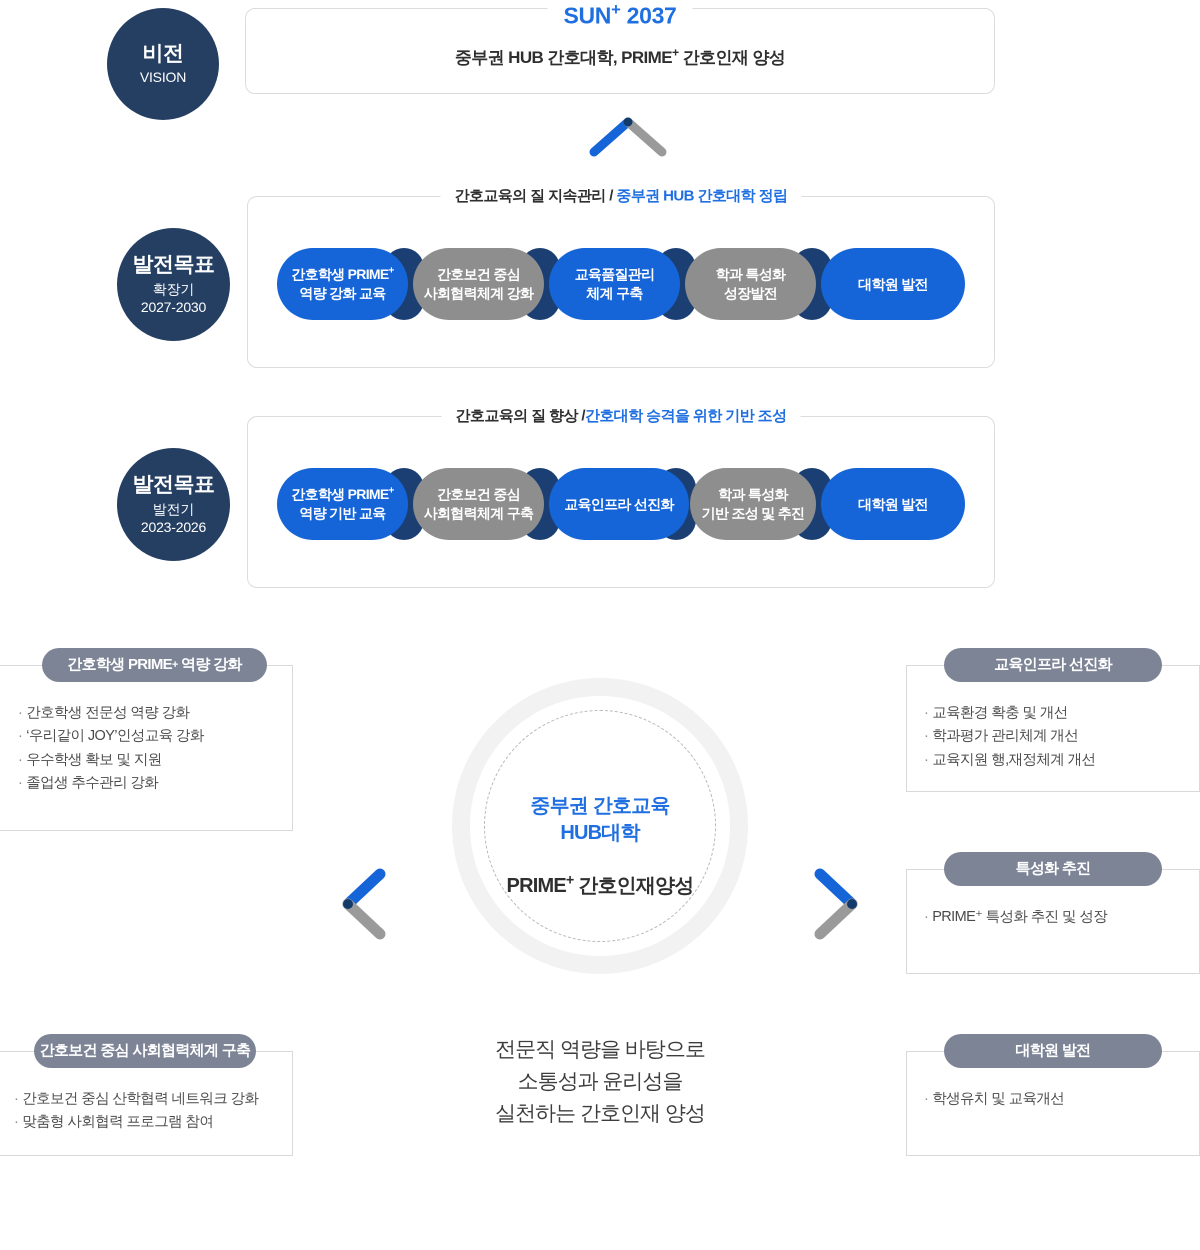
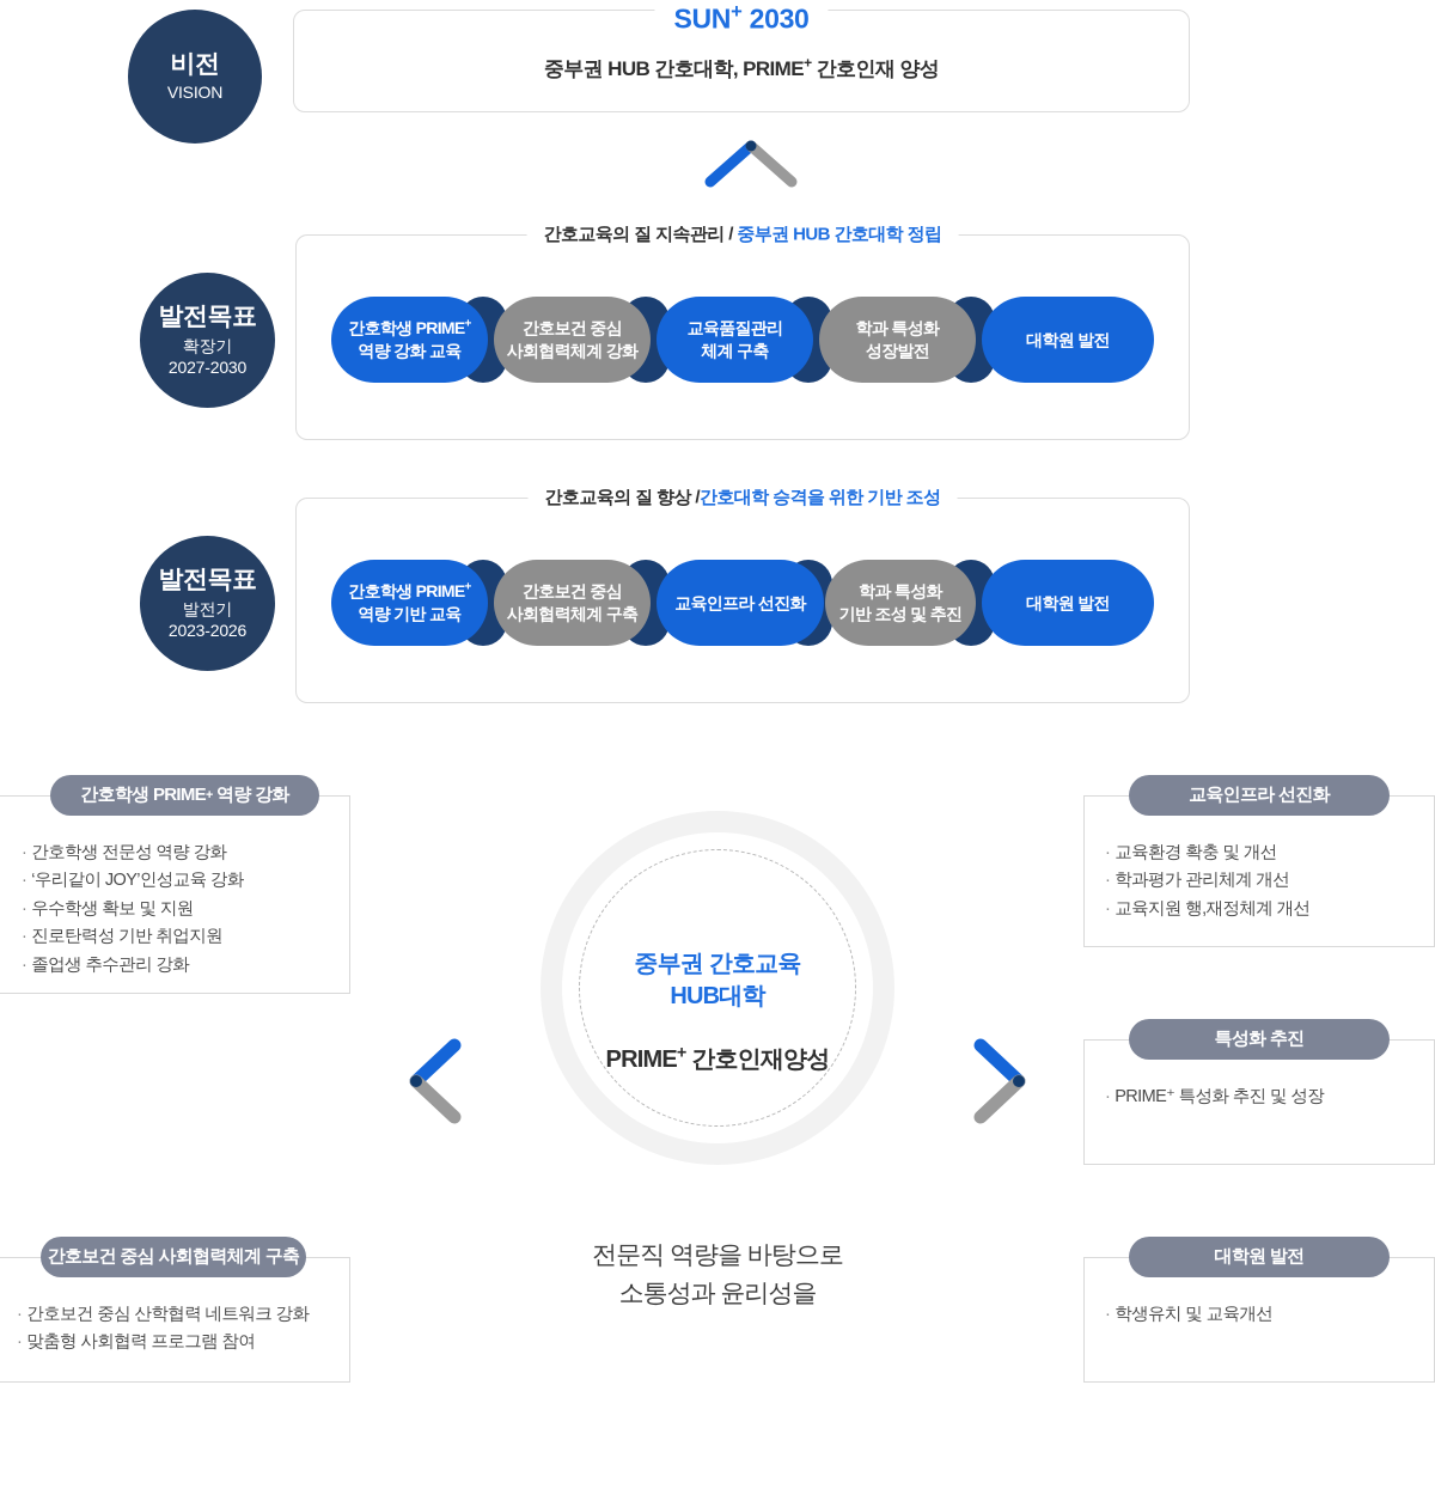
  비전
  VISION
- SUN+ 2037
+ SUN+ 2030
  중부권 HUB 간호대학, PRIME+ 간호인재 양성
  발전목표
  확장기
  2027-2030
  간호교육의 질 지속관리 / 중부권 HUB 간호대학 정립
  간호학생 PRIME+
  역량 강화 교육
  간호보건 중심
  사회협력체계 강화
  교육품질관리
  체계 구축
  학과 특성화
  성장발전
  대학원 발전
  발전목표
  발전기
  2023-2026
  간호교육의 질 향상 /간호대학 승격을 위한 기반 조성
  간호학생 PRIME+
  역량 기반 교육
  간호보건 중심
  사회협력체계 구축
  교육인프라 선진화
  학과 특성화
  기반 조성 및 추진
  대학원 발전
  중부권 간호교육
  HUB대학
  PRIME+ 간호인재양성
  전문직 역량을 바탕으로
  소통성과 윤리성을
- 실천하는 간호인재 양성
  간호학생 PRIME
  +
  역량 강화
  · 간호학생 전문성 역량 강화
  · ‘우리같이 JOY’인성교육 강화
  · 우수학생 확보 및 지원
+ · 진로탄력성 기반 취업지원
  · 졸업생 추수관리 강화
  간호보건 중심 사회협력체계 구축
  · 간호보건 중심 산학협력 네트워크 강화
  · 맞춤형 사회협력 프로그램 참여
  교육인프라 선진화
  · 교육환경 확충 및 개선
  · 학과평가 관리체계 개선
  · 교육지원 행,재정체계 개선
  특성화 추진
  · PRIME⁺ 특성화 추진 및 성장
  대학원 발전
  · 학생유치 및 교육개선
